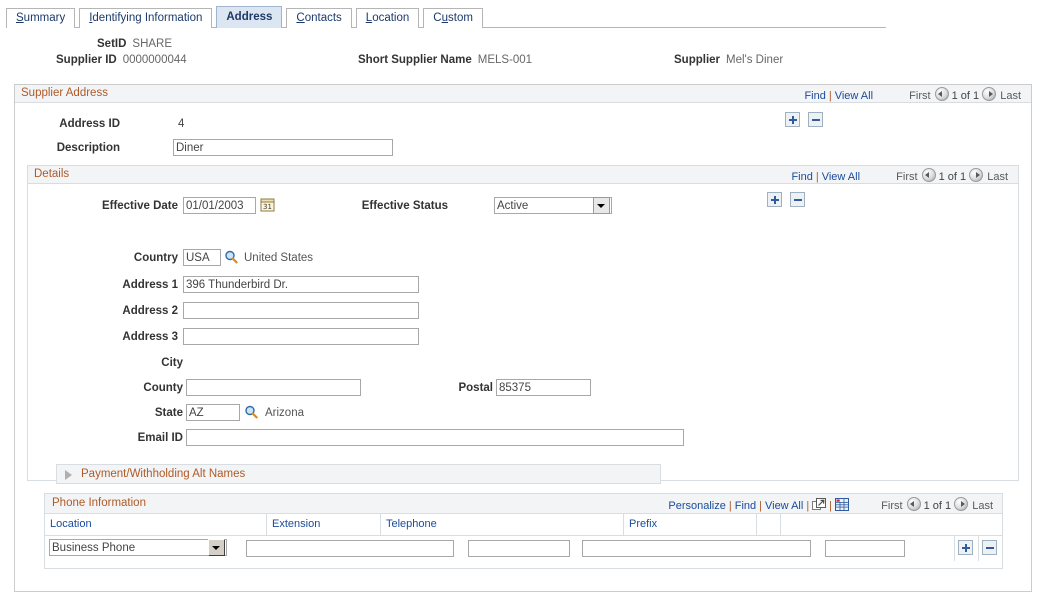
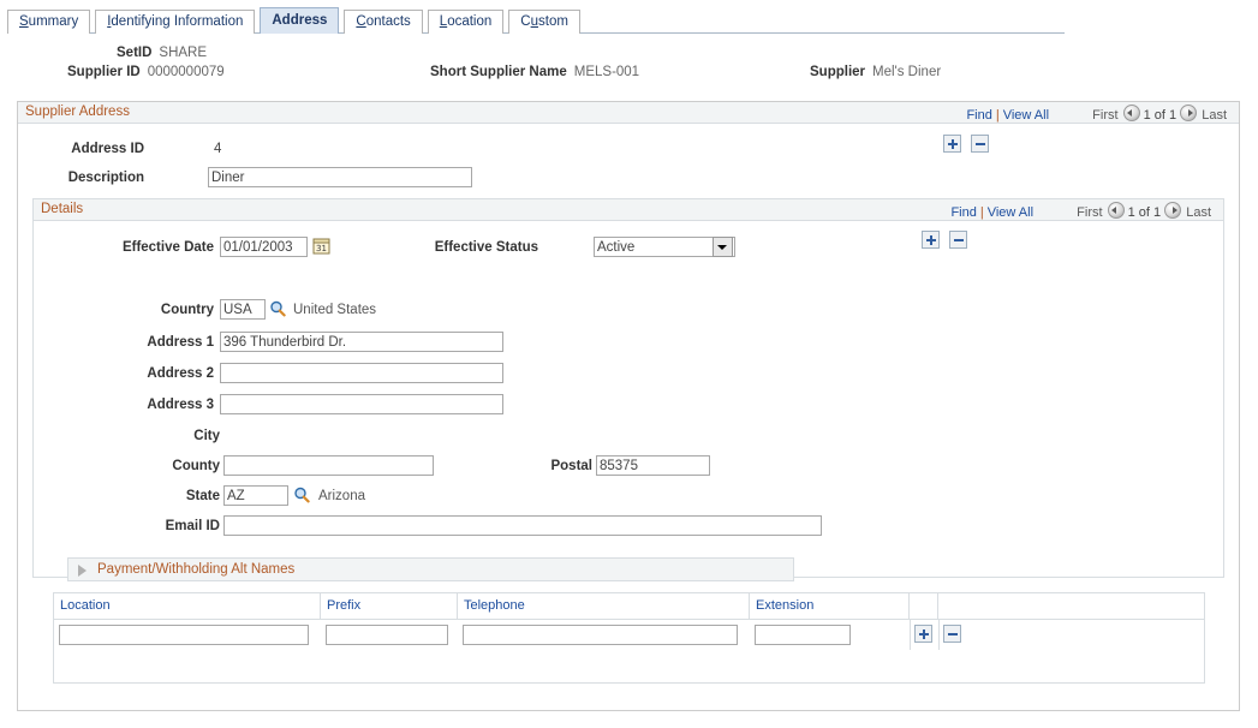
  Summary
  Identifying Information
  Address
  Contacts
  Location
  Custom
  SetID SHARE
- Supplier ID 0000000044
+ Supplier ID 0000000079
  Short Supplier Name MELS-001
  Supplier Mel's Diner
  Supplier Address
  Find | View All First 1 of 1 Last
  Address ID
  4
  Description
  Diner
  Details
  Find | View All First 1 of 1 Last
  Effective Date
  01/01/2003
  31
  Effective Status
  Active
  Country
  USA
  United States
  Address 1
  396 Thunderbird Dr.
  Address 2
  Address 3
  City
  County
  Postal
  85375
  State
  AZ
  Arizona
  Email ID
  Payment/Withholding Alt Names
- Phone Information
- Personalize | Find | View All | | First 1 of 1 Last
  Location
- Extension
+ Prefix
  Telephone
- Prefix
+ Extension
- Business Phone
